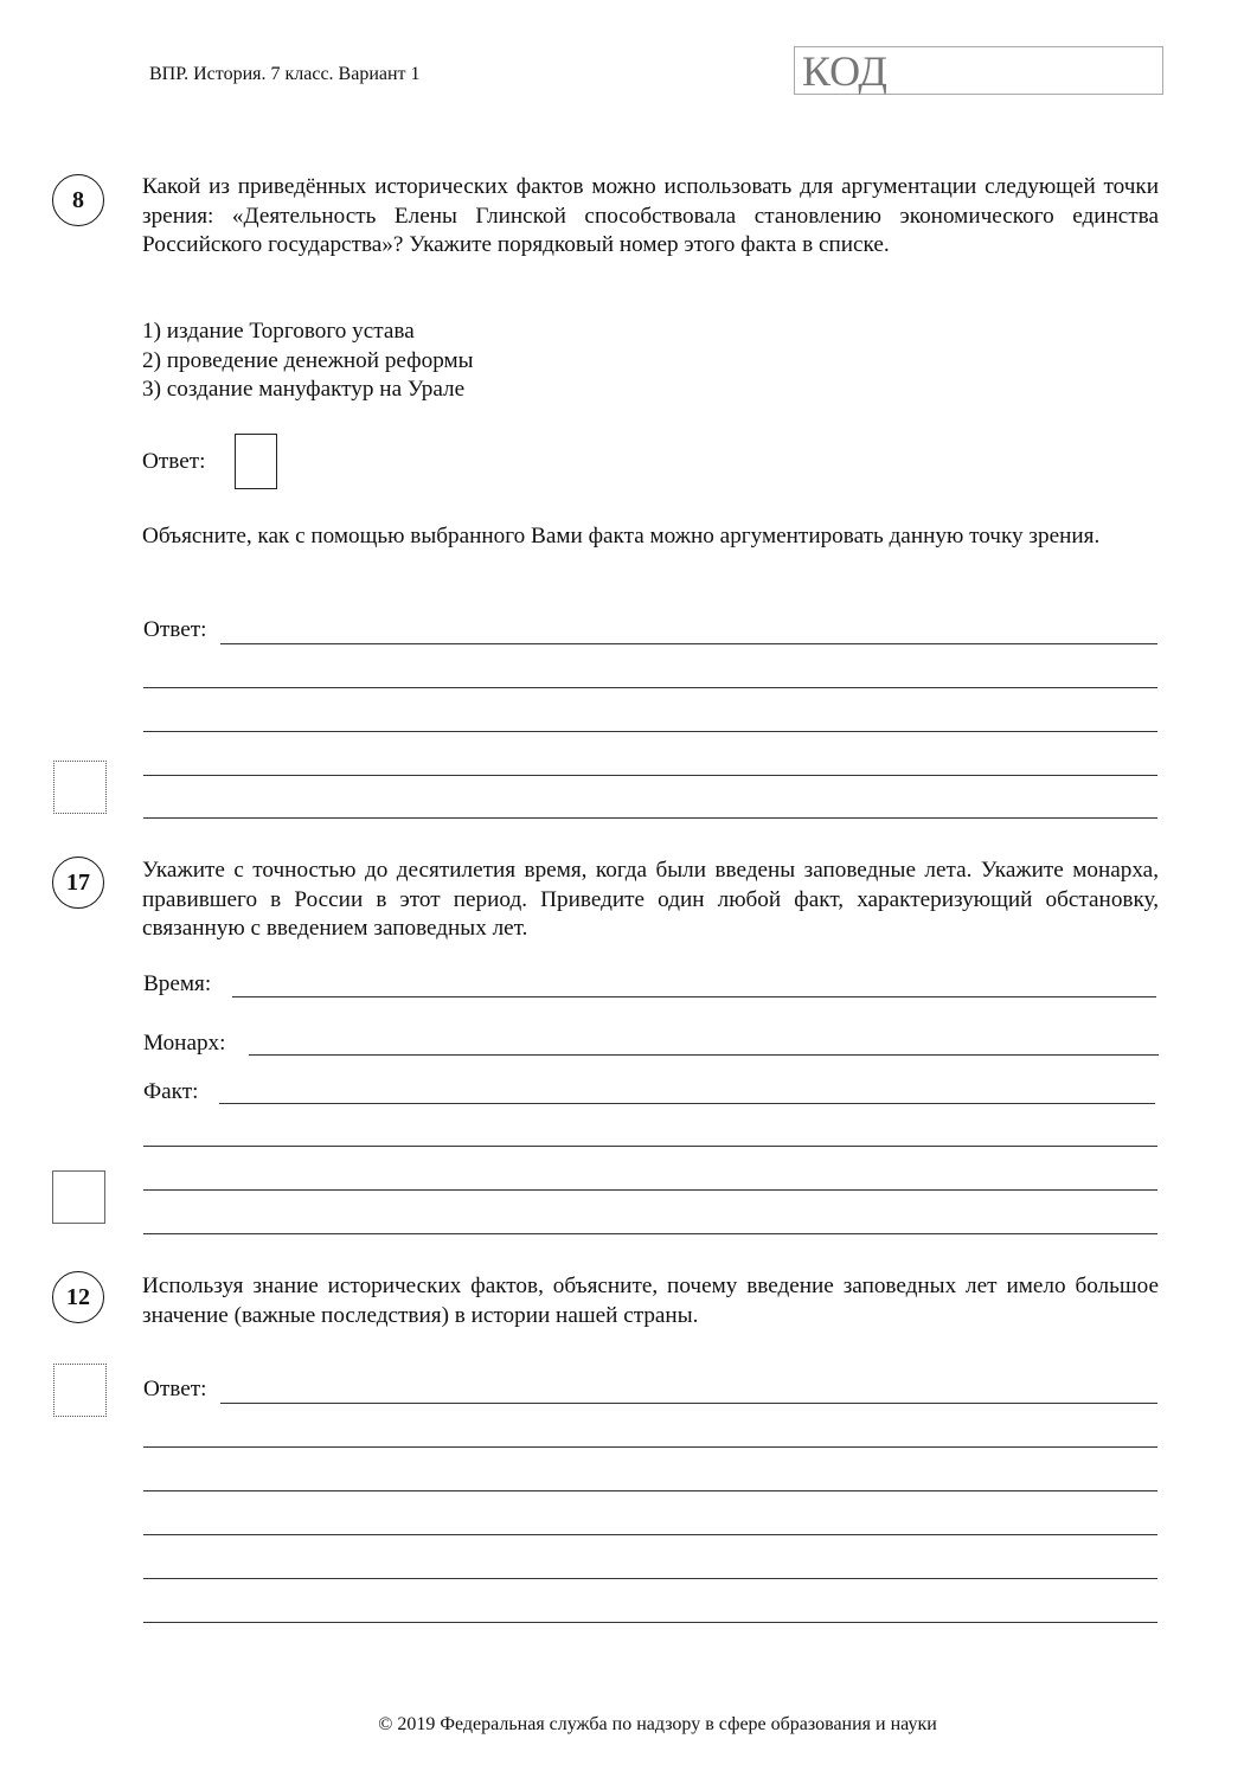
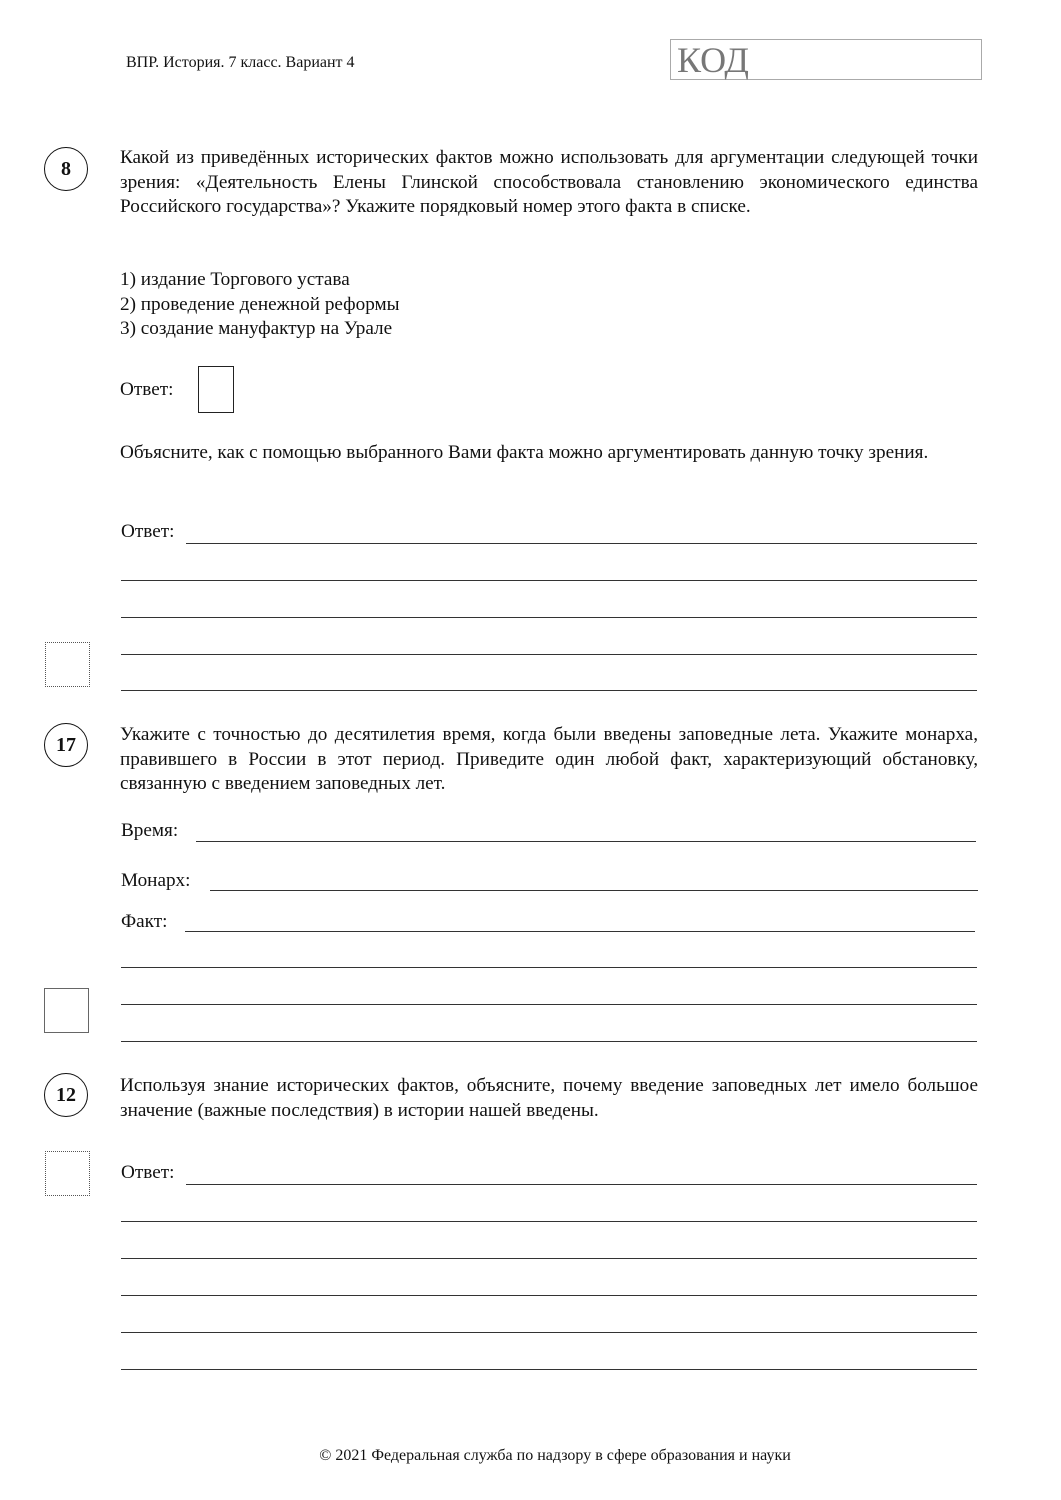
- ВПР. История. 7 класс. Вариант 1
+ ВПР. История. 7 класс. Вариант 4
  КОД
  8
  Какой из приведённых исторических фактов можно использовать для аргументации следующей точки зрения: «Деятельность Елены Глинской способствовала становлению экономического единства Российского государства»? Укажите порядковый номер этого факта в списке.
  1) издание Торгового устава
  2) проведение денежной реформы
  3) создание мануфактур на Урале
  Ответ:
  Объясните, как с помощью выбранного Вами факта можно аргументировать данную точку зрения.
  Ответ:
  17
  Укажите с точностью до десятилетия время, когда были введены заповедные лета. Укажите монарха, правившего в России в этот период. Приведите один любой факт, характеризующий обстановку, связанную с введением заповедных лет.
  Время:
  Монарх:
  Факт:
  12
- Используя знание исторических фактов, объясните, почему введение заповедных лет имело большое значение (важные последствия) в истории нашей страны.
+ Используя знание исторических фактов, объясните, почему введение заповедных лет имело большое значение (важные последствия) в истории нашей введены.
  Ответ:
- © 2019 Федеральная служба по надзору в сфере образования и науки
+ © 2021 Федеральная служба по надзору в сфере образования и науки
